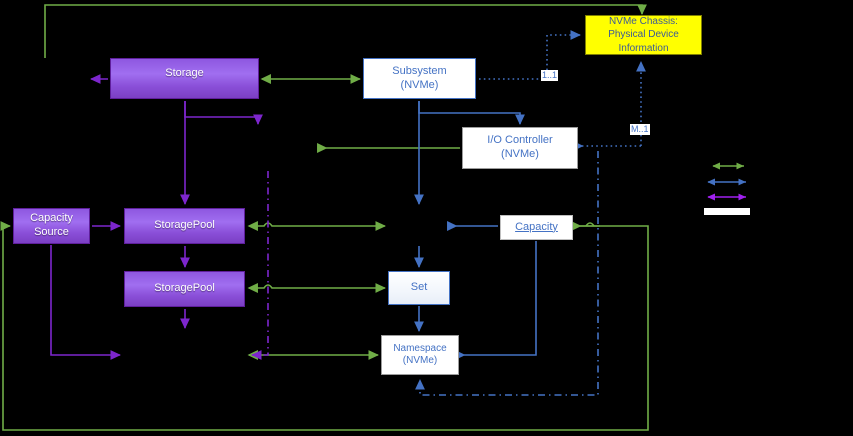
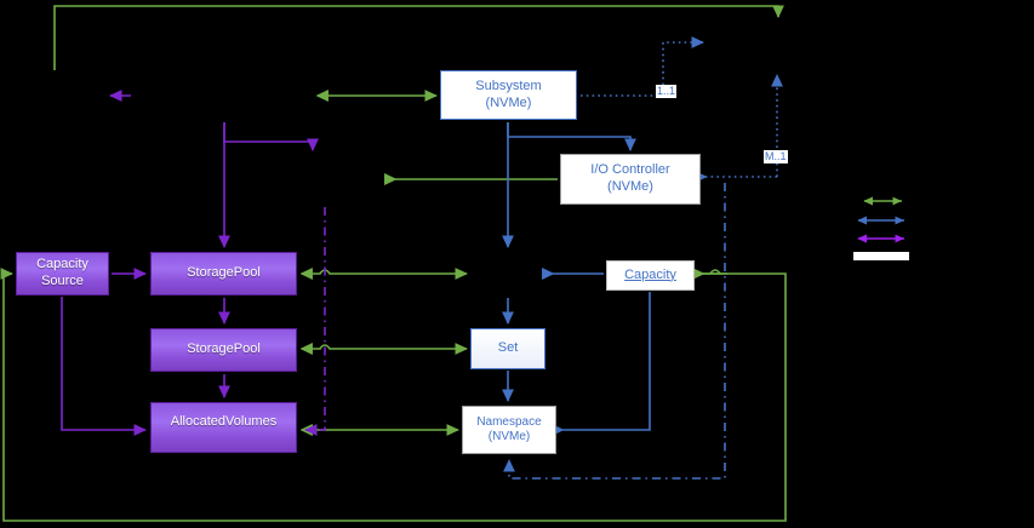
- Storage
  Capacity
  Source
  StoragePool
  StoragePool
+ AllocatedVolumes
  Subsystem
  (NVMe)
  I/O Controller
  (NVMe)
  Set
  Namespace
  (NVMe)
  Capacity
- NVMe Chassis:
- Physical Device
- Information
  1..1
  M..1
